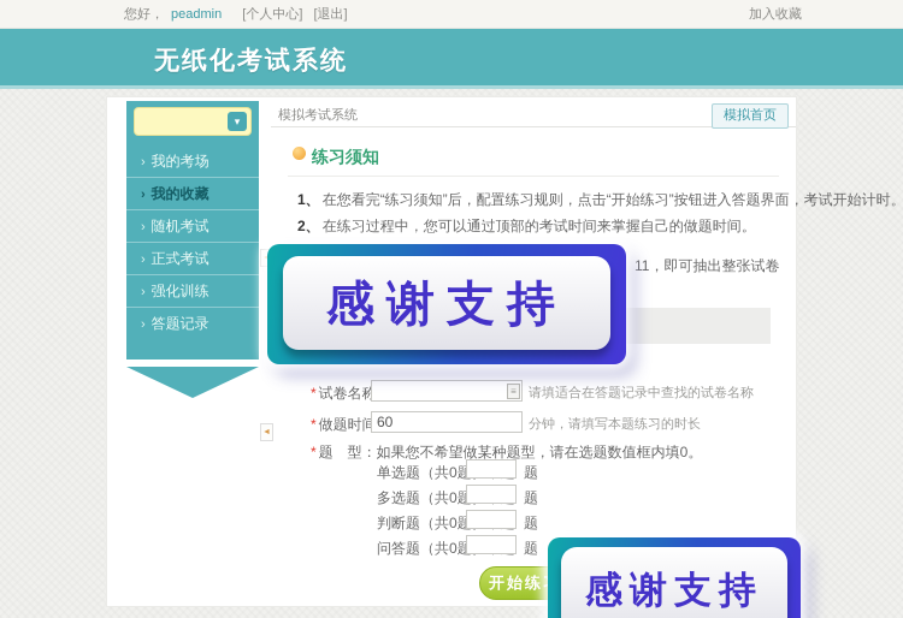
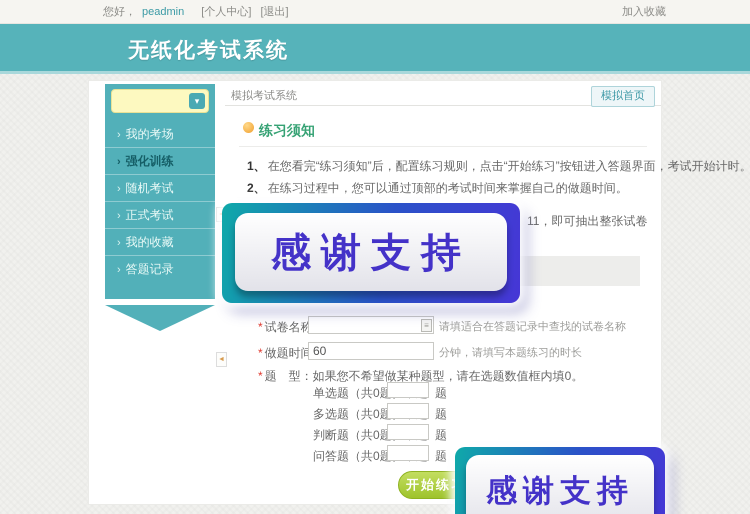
  您好， peadmin [个人中心] [退出]
  加入收藏
  无纸化考试系统
  ▾
  › 我的考场
- › 我的收藏
+ › 强化训练
  › 随机考试
  › 正式考试
- › 强化训练
+ › 我的收藏
  › 答题记录
  模拟考试系统
  模拟首页
  练习须知
  1、 在您看完“练习须知”后，配置练习规则，点击“开始练习”按钮进入答题界面，考试开始计时。
  2、 在练习过程中，您可以通过顶部的考试时间来掌握自己的做题时间。
  11，即可抽出整张试卷
  * 试卷名称
  ≡
  请填适合在答题记录中查找的试卷名称
  * 做题时间
  60
  分钟，请填写本题练习的时长
  * 题 型：如果您不希望做某种题型，请在选题数值框内填0。
  单选题（共0题
  题
  多选题（共0题
  题
  判断题（共0题
  题
  问答题（共0题
  题
  开始练
  感谢支持
  感谢支持
